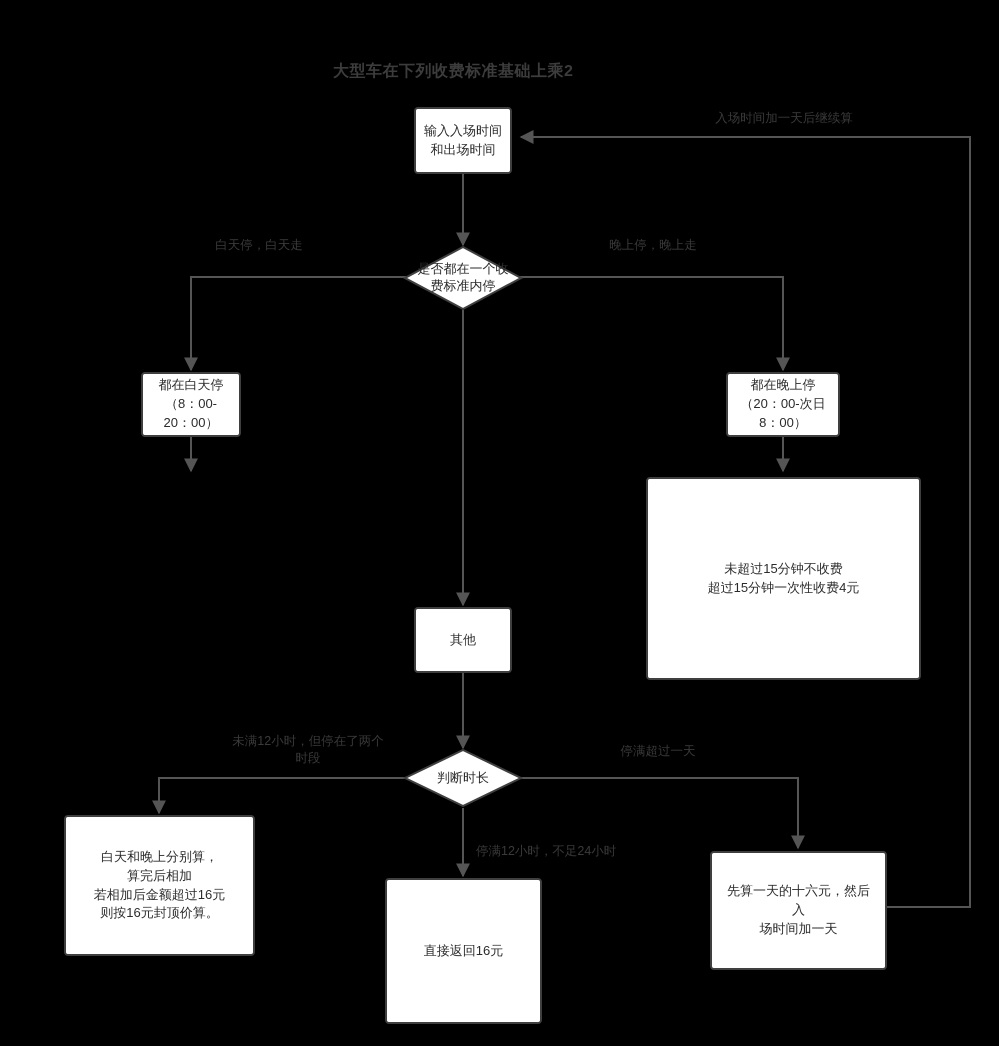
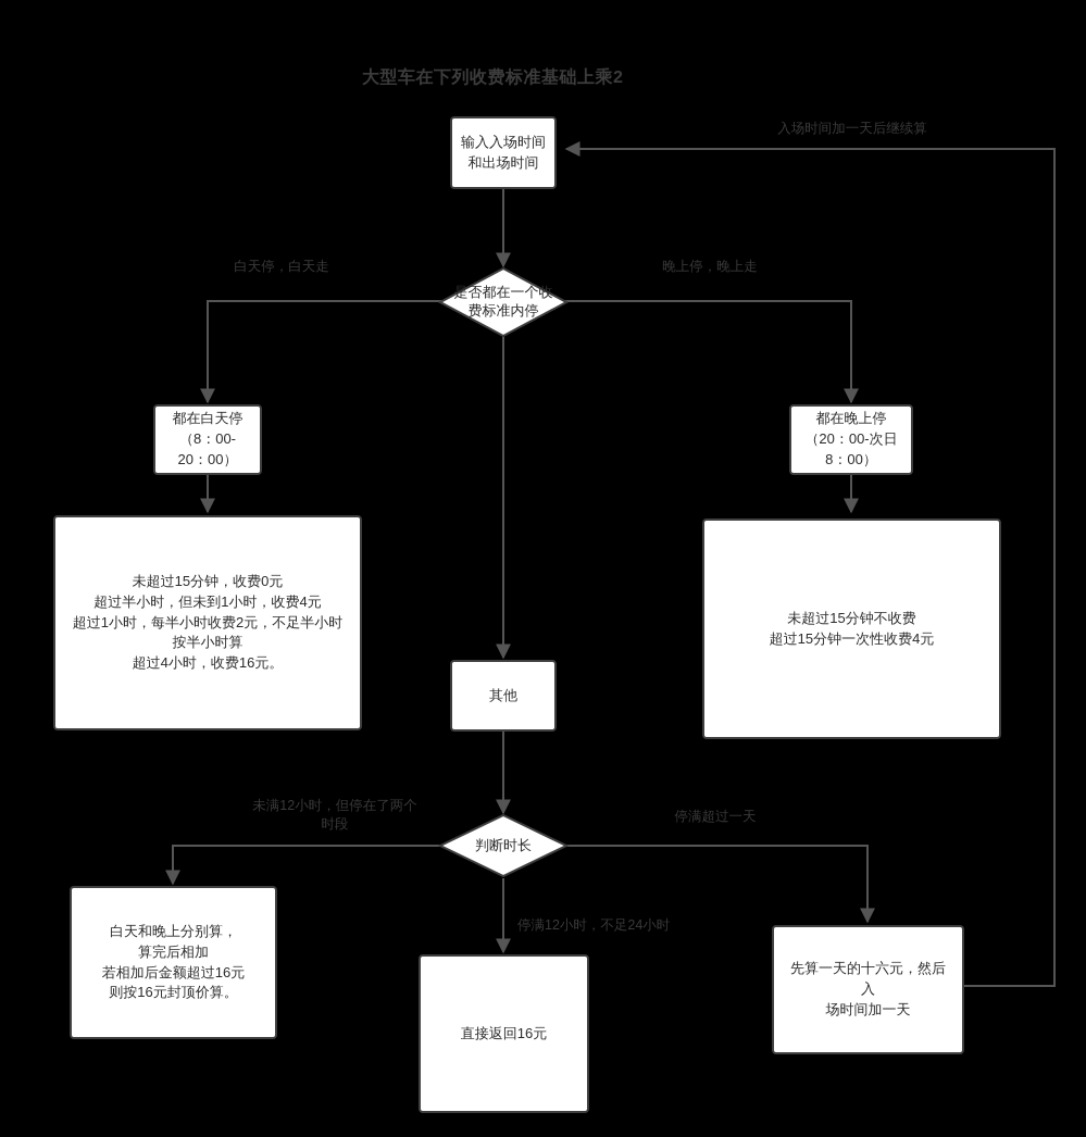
  大型车在下列收费标准基础上乘2
  输入入场时间
  和出场时间
  是否都在一个收
  费标准内停
  都在白天停
  （8：00-
  20：00）
  都在晚上停
  （20：00-次日
  8：00）
+ 未超过15分钟，收费0元
+ 超过半小时，但未到1小时，收费4元
+ 超过1小时，每半小时收费2元，不足半小时按半小时算
+ 超过4小时，收费16元。
  未超过15分钟不收费
  超过15分钟一次性收费4元
  其他
  判断时长
  白天和晚上分别算，
  算完后相加
  若相加后金额超过16元
  则按16元封顶价算。
  直接返回16元
  先算一天的十六元，然后入
  场时间加一天
  入场时间加一天后继续算
  白天停，白天走
  晚上停，晚上走
  未满12小时，但停在了两个
  时段
  停满超过一天
  停满12小时，不足24小时
